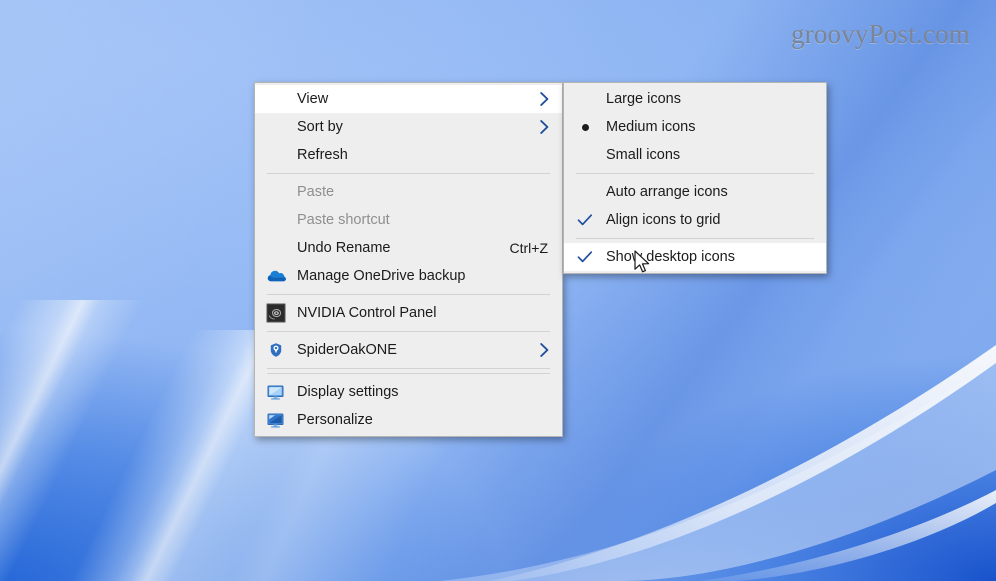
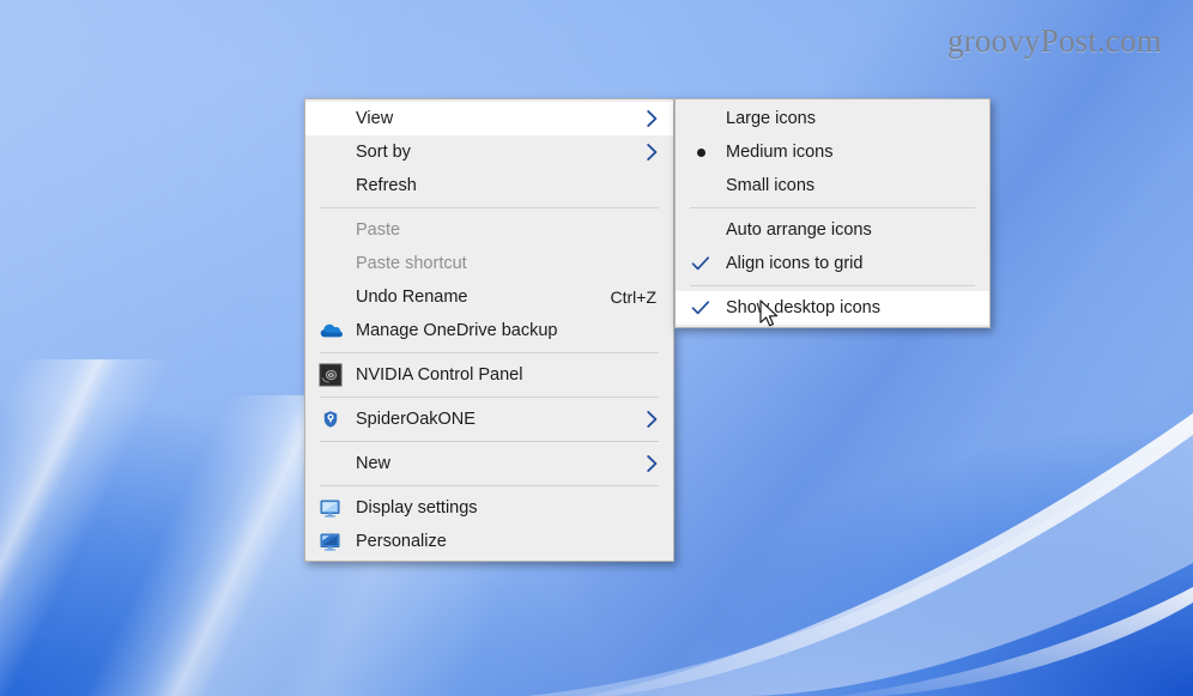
  groovyPost.com
  View
  Sort by
  Refresh
  Paste
  Paste shortcut
  Undo Rename
  Ctrl+Z
  Manage OneDrive backup
  NVIDIA Control Panel
  SpiderOakONE
+ New
  Display settings
  Personalize
  Large icons
  Medium icons
  Small icons
  Auto arrange icons
  Align icons to grid
  Sho desktop icons
